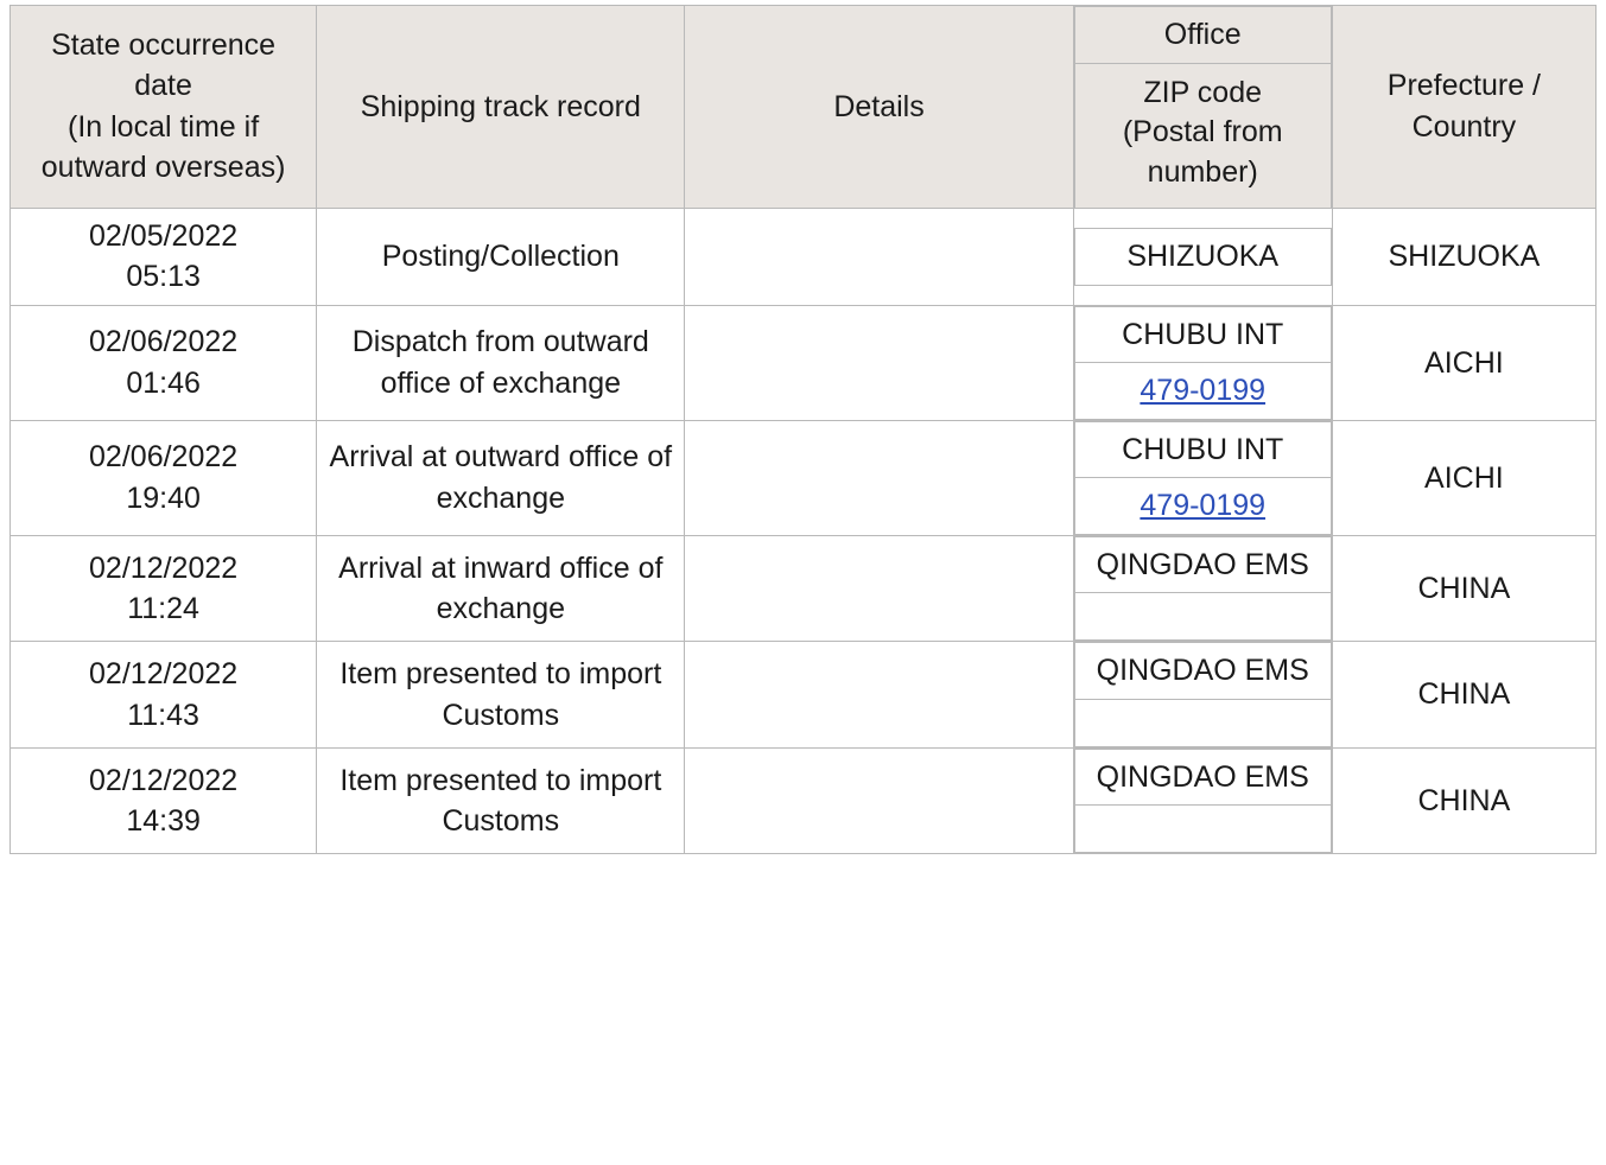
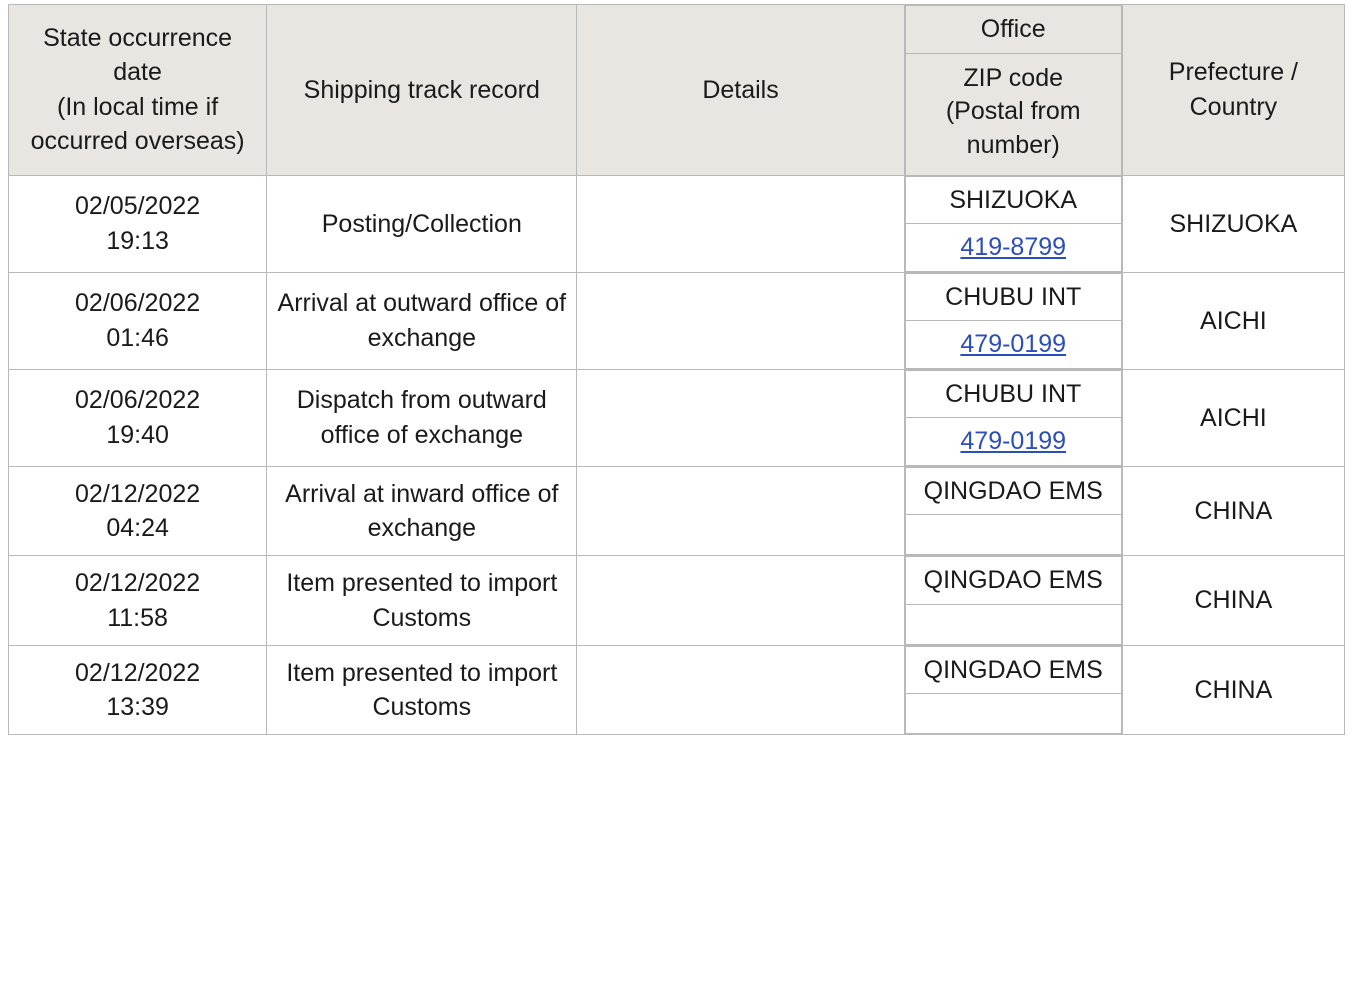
- State occurrence date (In local time if outward overseas)	Shipping track record	Details
+ State occurrence date (In local time if occurred overseas)	Shipping track record	Details
  Office
  ZIP code (Postal from number)
  				Prefecture / Country
- 02/05/2022 05:13	Posting/Collection
+ 02/05/2022 19:13	Posting/Collection
  SHIZUOKA
+ 419-8799
  				SHIZUOKA
- 02/06/2022 01:46	Dispatch from outward office of exchange
+ 02/06/2022 01:46	Arrival at outward office of exchange
  CHUBU INT
  479-0199
  				AICHI
- 02/06/2022 19:40	Arrival at outward office of exchange
+ 02/06/2022 19:40	Dispatch from outward office of exchange
  CHUBU INT
  479-0199
  				AICHI
- 02/12/2022 11:24	Arrival at inward office of exchange
+ 02/12/2022 04:24	Arrival at inward office of exchange
  QINGDAO EMS
  				CHINA
- 02/12/2022 11:43	Item presented to import Customs
+ 02/12/2022 11:58	Item presented to import Customs
  QINGDAO EMS
  				CHINA
- 02/12/2022 14:39	Item presented to import Customs
+ 02/12/2022 13:39	Item presented to import Customs
  QINGDAO EMS
  				CHINA
